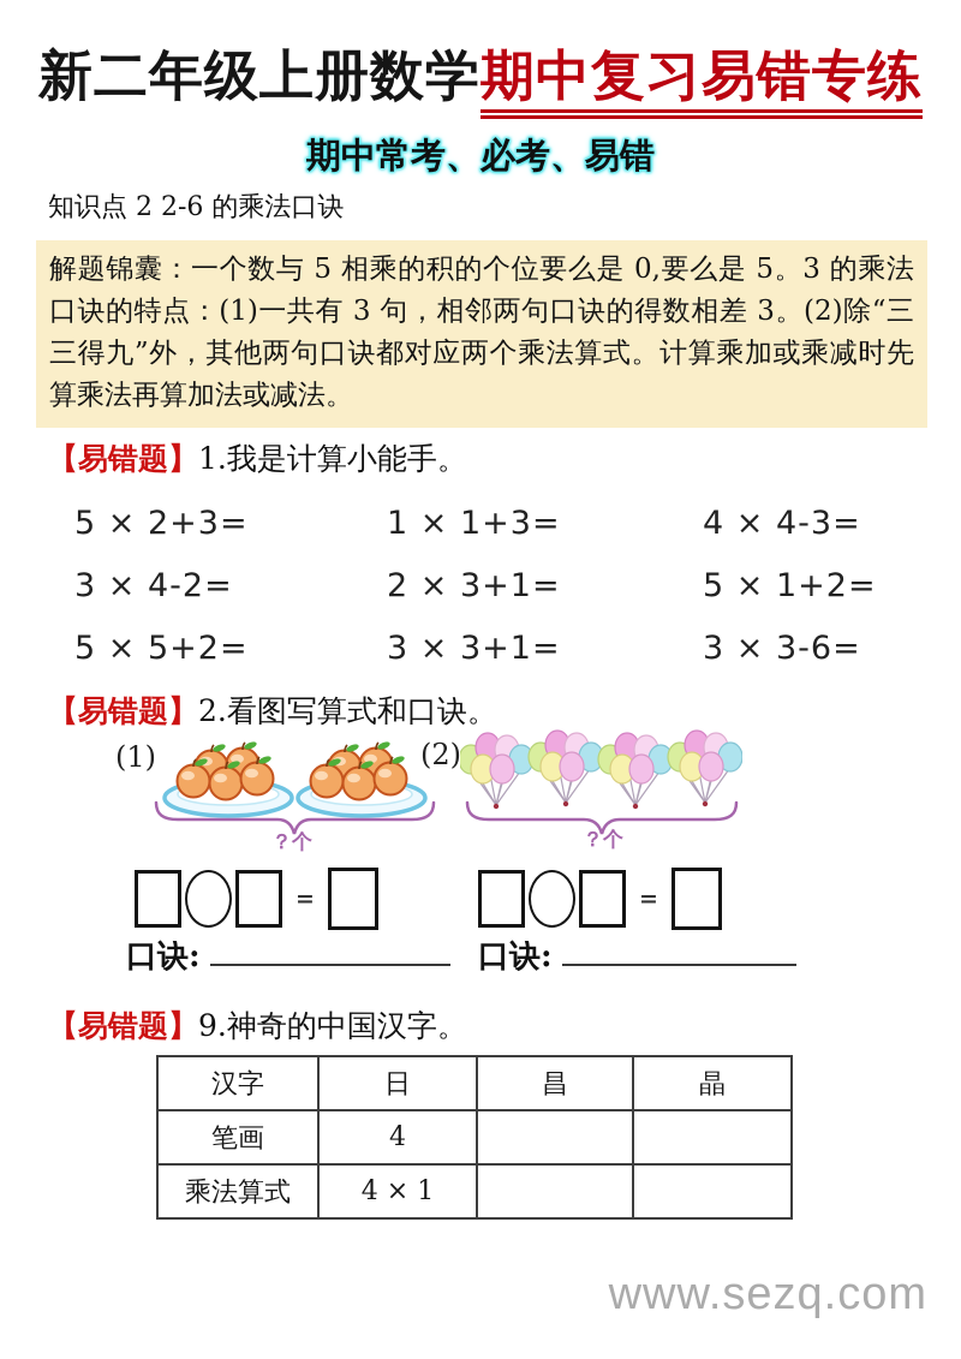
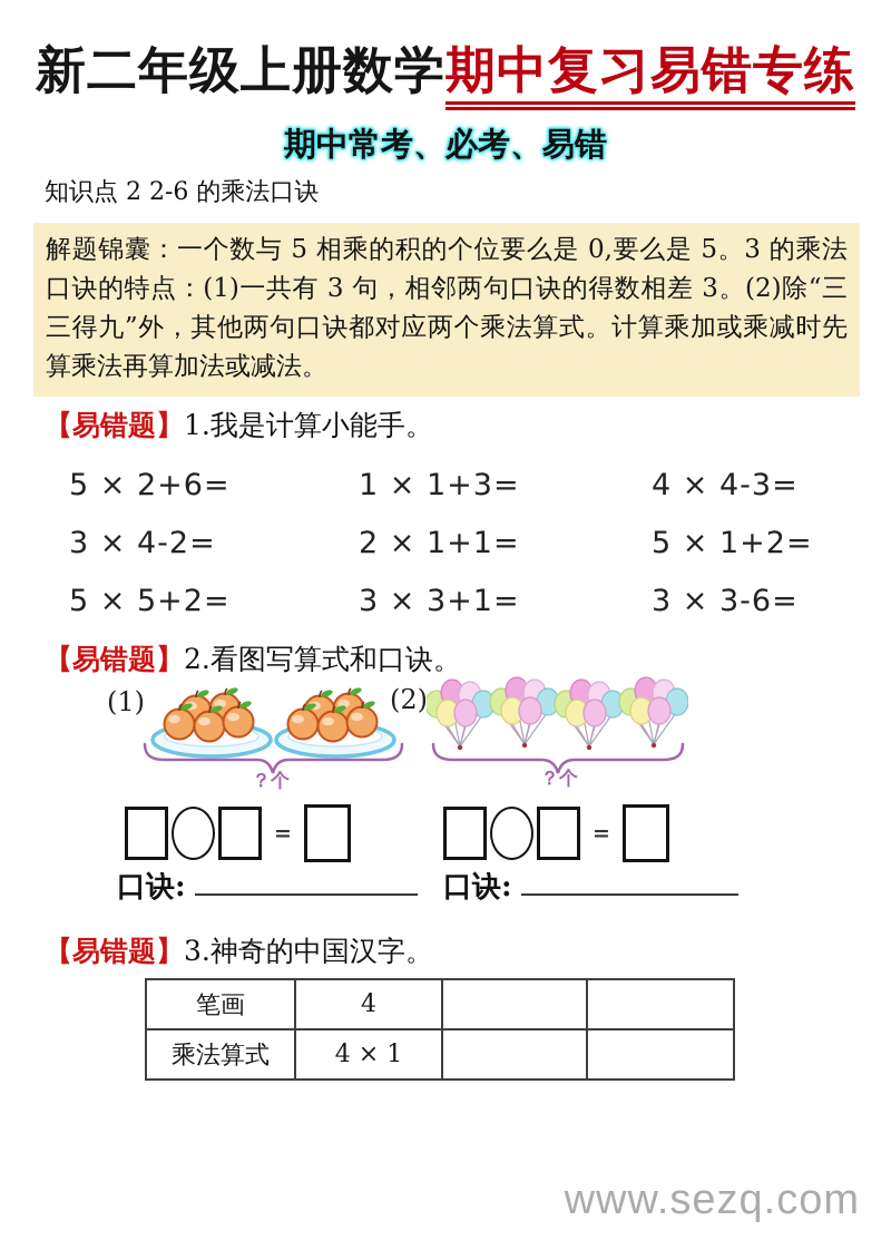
  新二年级上册数学期中复习易错专练
  期中常考、必考、易错
  知识点 2 2-6 的乘法口诀
  解题锦囊：一个数与 5 相乘的积的个位要么是 0,要么是 5。3 的乘法口诀的特点：(1)一共有 3 句，相邻两句口诀的得数相差 3。(2)除“三三得九”外，其他两句口诀都对应两个乘法算式。计算乘加或乘减时先算乘法再算加法或减法。
  【易错题】1.我是计算小能手。
- 5 × 2+3=
+ 5 × 2+6=
  1 × 1+3=
  4 × 4-3=
  3 × 4-2=
- 2 × 3+1=
+ 2 × 1+1=
  5 × 1+2=
  5 × 5+2=
  3 × 3+1=
  3 × 3-6=
  【易错题】2.看图写算式和口诀。
  (1)
  (2)
  ？个
  ？个
  =
  =
  口诀:
  口诀:
- 【易错题】9.神奇的中国汉字。
+ 【易错题】3.神奇的中国汉字。
- 汉字	日	昌	晶
  笔画	4
  乘法算式	4 × 1
  www.sezq.com
